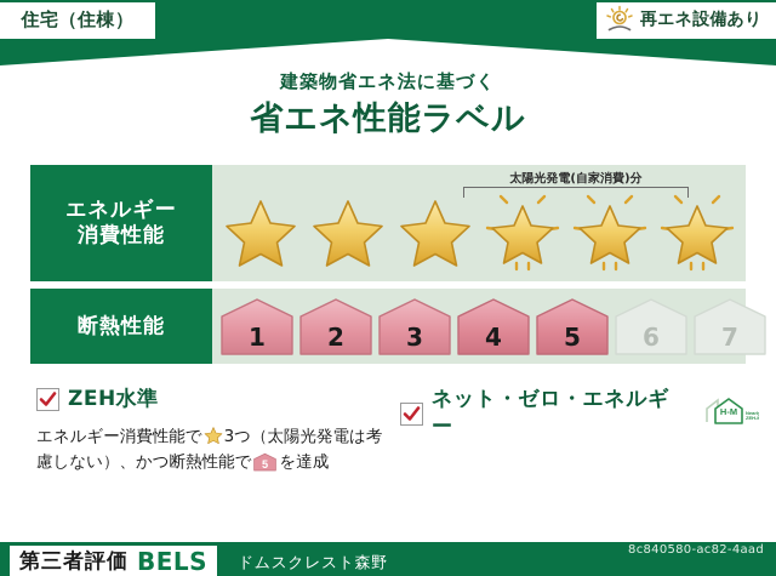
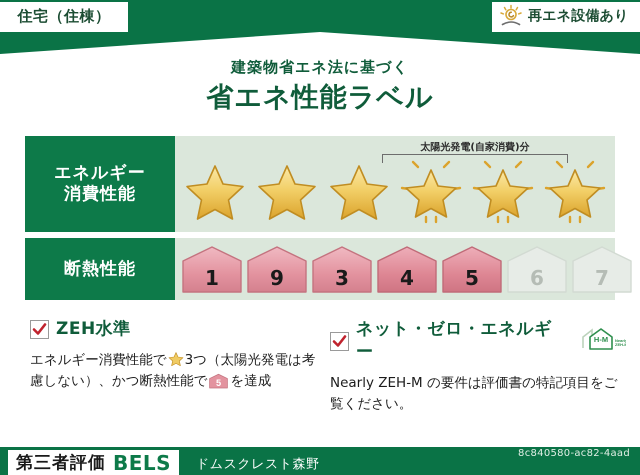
  住宅（住棟）
  再エネ設備あり
  建築物省エネ法に基づく
  省エネ性能ラベル
  エネルギー
  消費性能
  太陽光発電(自家消費)分
  断熱性能
  1
- 2
+ 9
  3
  4
  5
  6
  7
  ZEH水準
  エネルギー消費性能で 3つ（太陽光発電は考慮しない）、かつ断熱性能で
  5
  を達成
  ネット・ゼロ・エネルギー
  H-M
+ Nearly ZEH-M の要件は評価書の特記項目をご覧ください。
  第三者評価
  BELS
  ドムスクレスト森野
  評価日 2025年9月26日
  8c840580-ac82-4aad
